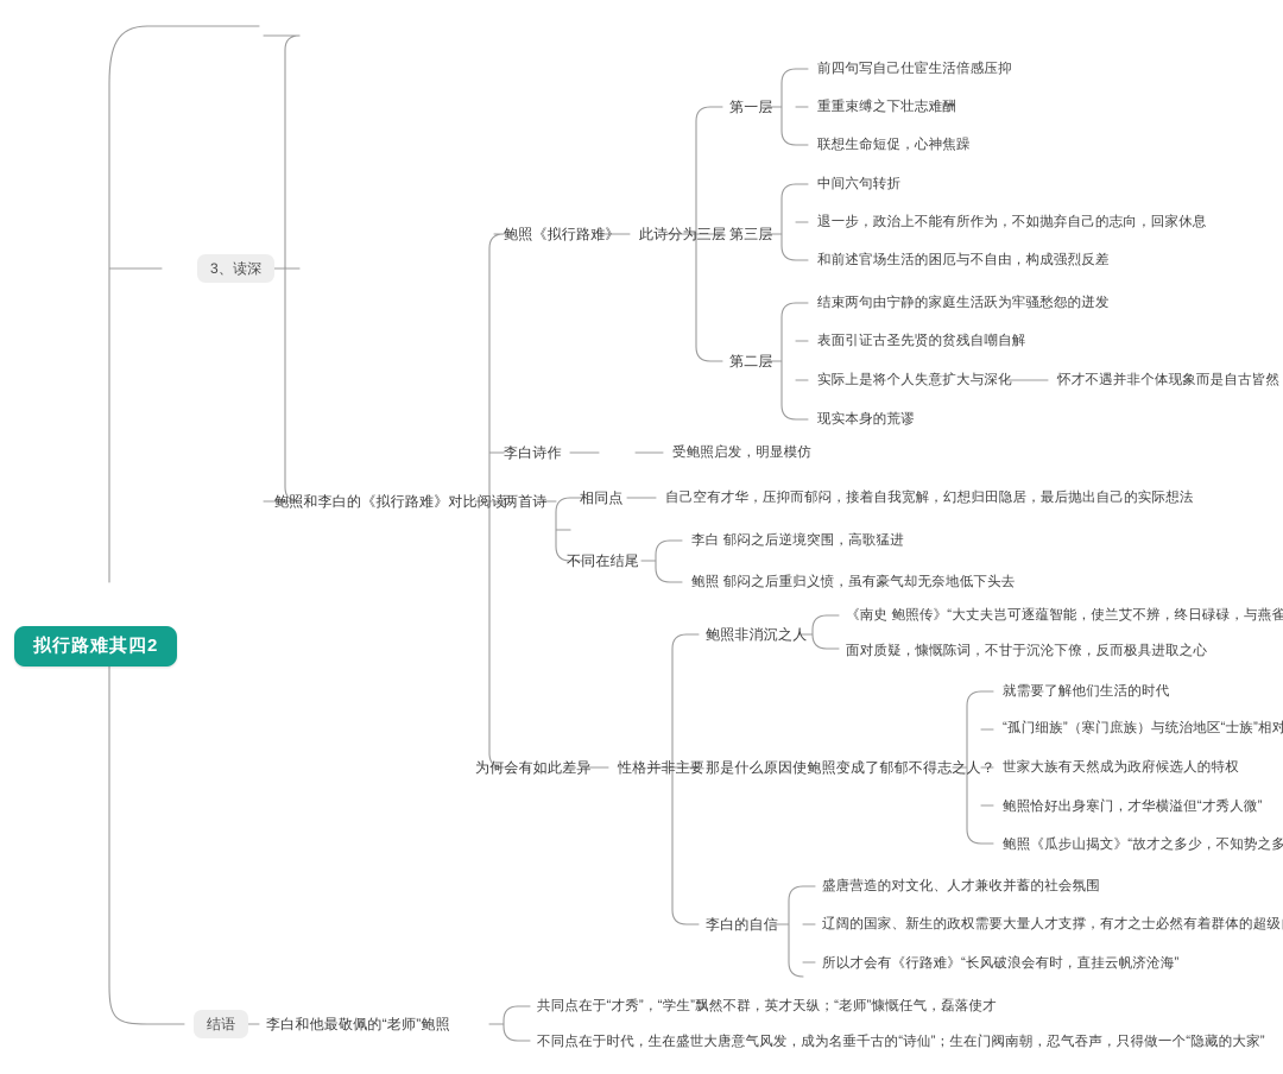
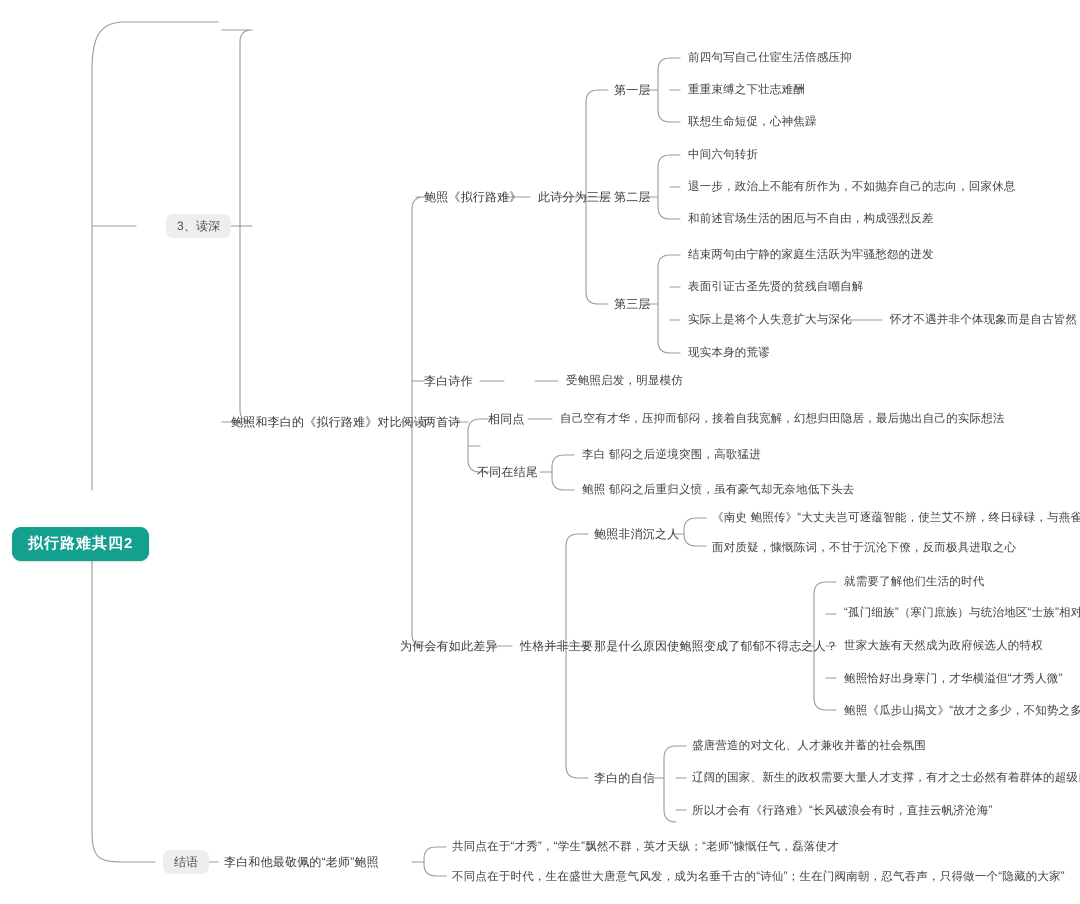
  拟行路难其四2
  3、读深
  结语
  鲍照《拟行路难》
  此诗分为三层
  第一层
  前四句写自己仕宦生活倍感压抑
  重重束缚之下壮志难酬
  联想生命短促，心神焦躁
- 第三层
+ 第二层
  中间六句转折
  退一步，政治上不能有所作为，不如抛弃自己的志向，回家休息
  和前述官场生活的困厄与不自由，构成强烈反差
- 第二层
+ 第三层
  结束两句由宁静的家庭生活跃为牢骚愁怨的迸发
  表面引证古圣先贤的贫残自嘲自解
  实际上是将个人失意扩大与深化
  怀才不遇并非个体现象而是自古皆然
  现实本身的荒谬
  鲍照和李白的《拟行路难》对比阅读
  李白诗作
  受鲍照启发，明显模仿
  两首诗
  相同点
  自己空有才华，压抑而郁闷，接着自我宽解，幻想归田隐居，最后抛出自己的实际想法
  不同在结尾
  李白 郁闷之后逆境突围，高歌猛进
  鲍照 郁闷之后重归义愤，虽有豪气却无奈地低下头去
  为何会有如此差异
  性格并非主要
  鲍照非消沉之人
  《南史 鲍照传》“大丈夫岂可逐蕴智能，使兰艾不辨，终日碌碌，与燕雀
  面对质疑，慷慨陈词，不甘于沉沦下僚，反而极具进取之心
  那是什么原因使鲍照变成了郁郁不得志之人？
  就需要了解他们生活的时代
  “孤门细族”（寒门庶族）与统治地区“士族”相对
  世家大族有天然成为政府候选人的特权
  鲍照恰好出身寒门，才华横溢但“才秀人微”
  鲍照《瓜步山揭文》“故才之多少，不知势之多
  李白的自信
  盛唐营造的对文化、人才兼收并蓄的社会氛围
  辽阔的国家、新生的政权需要大量人才支撑，有才之士必然有着群体的超级
  所以才会有《行路难》“长风破浪会有时，直挂云帆济沧海”
  李白和他最敬佩的“老师”鲍照
  共同点在于“才秀”，“学生”飘然不群，英才天纵；“老师”慷慨任气，磊落使才
  不同点在于时代，生在盛世大唐意气风发，成为名垂千古的“诗仙”；生在门阀南朝，忍气吞声，只得做一个“隐藏的大家”
